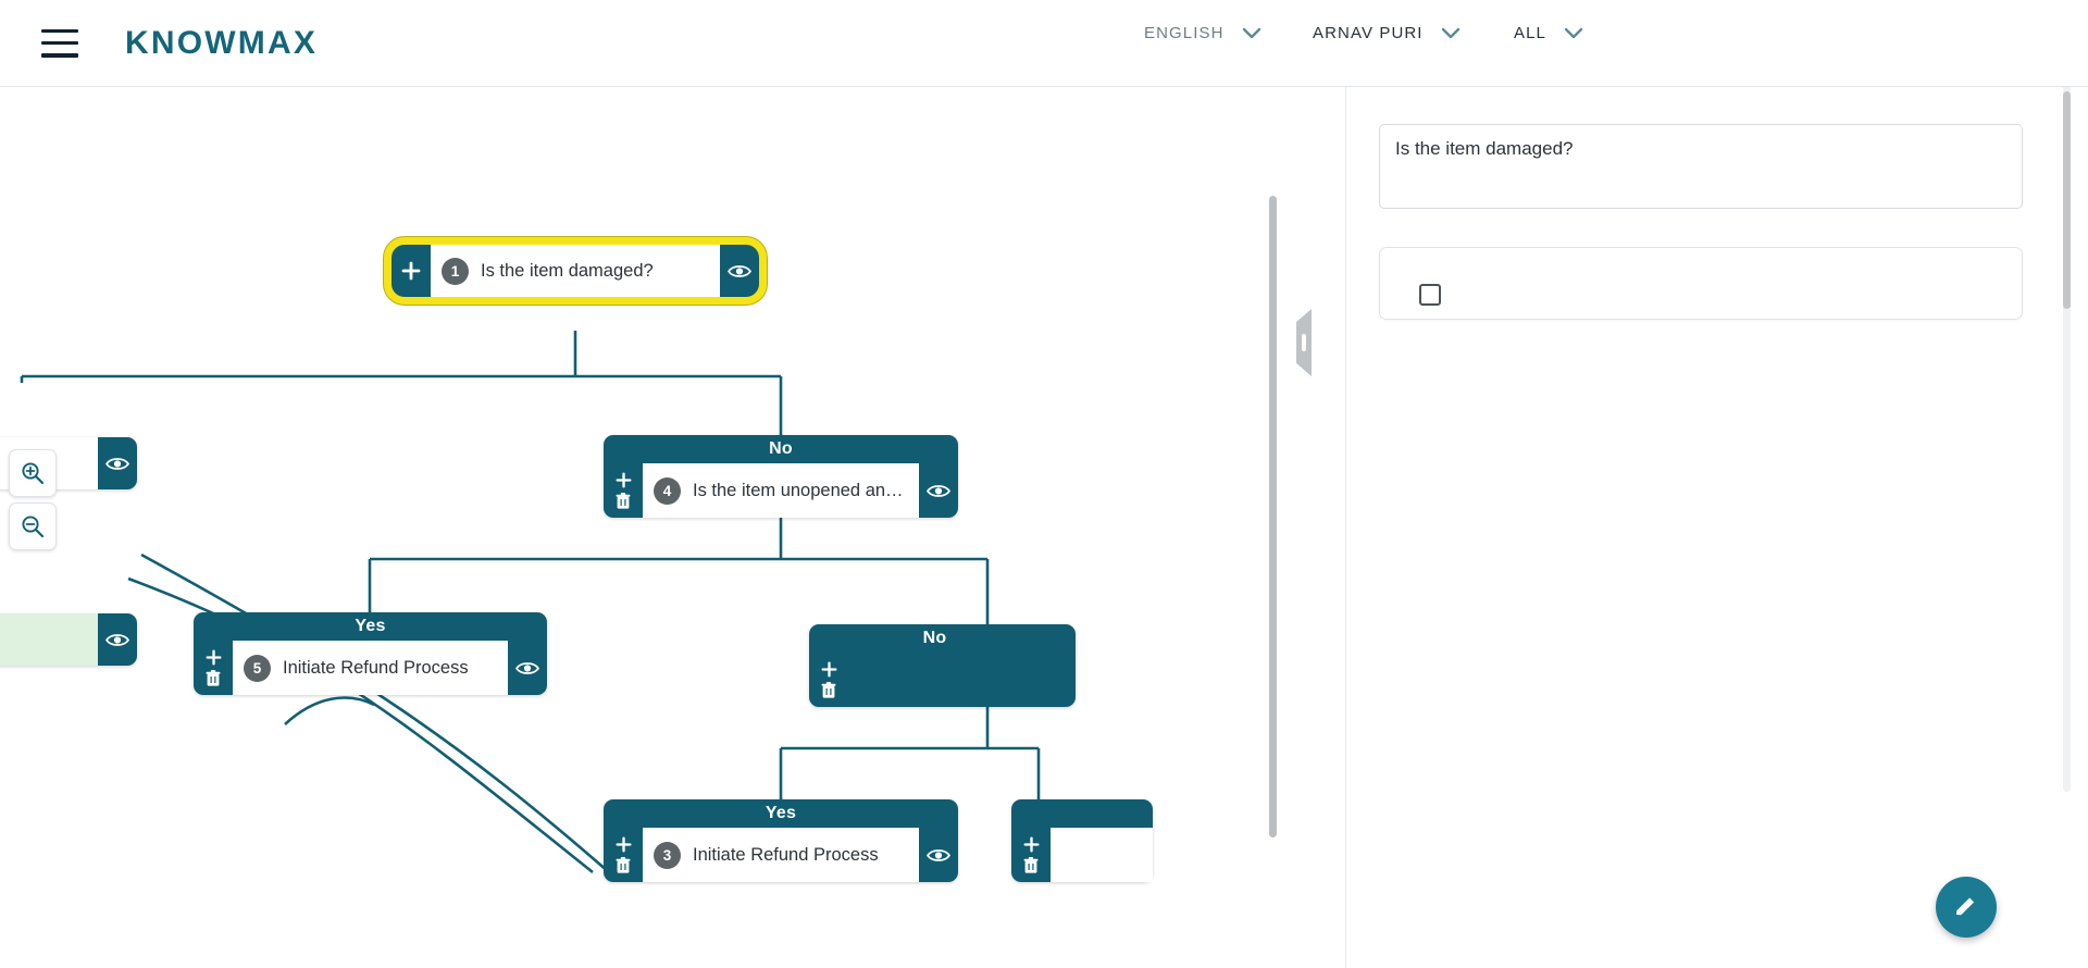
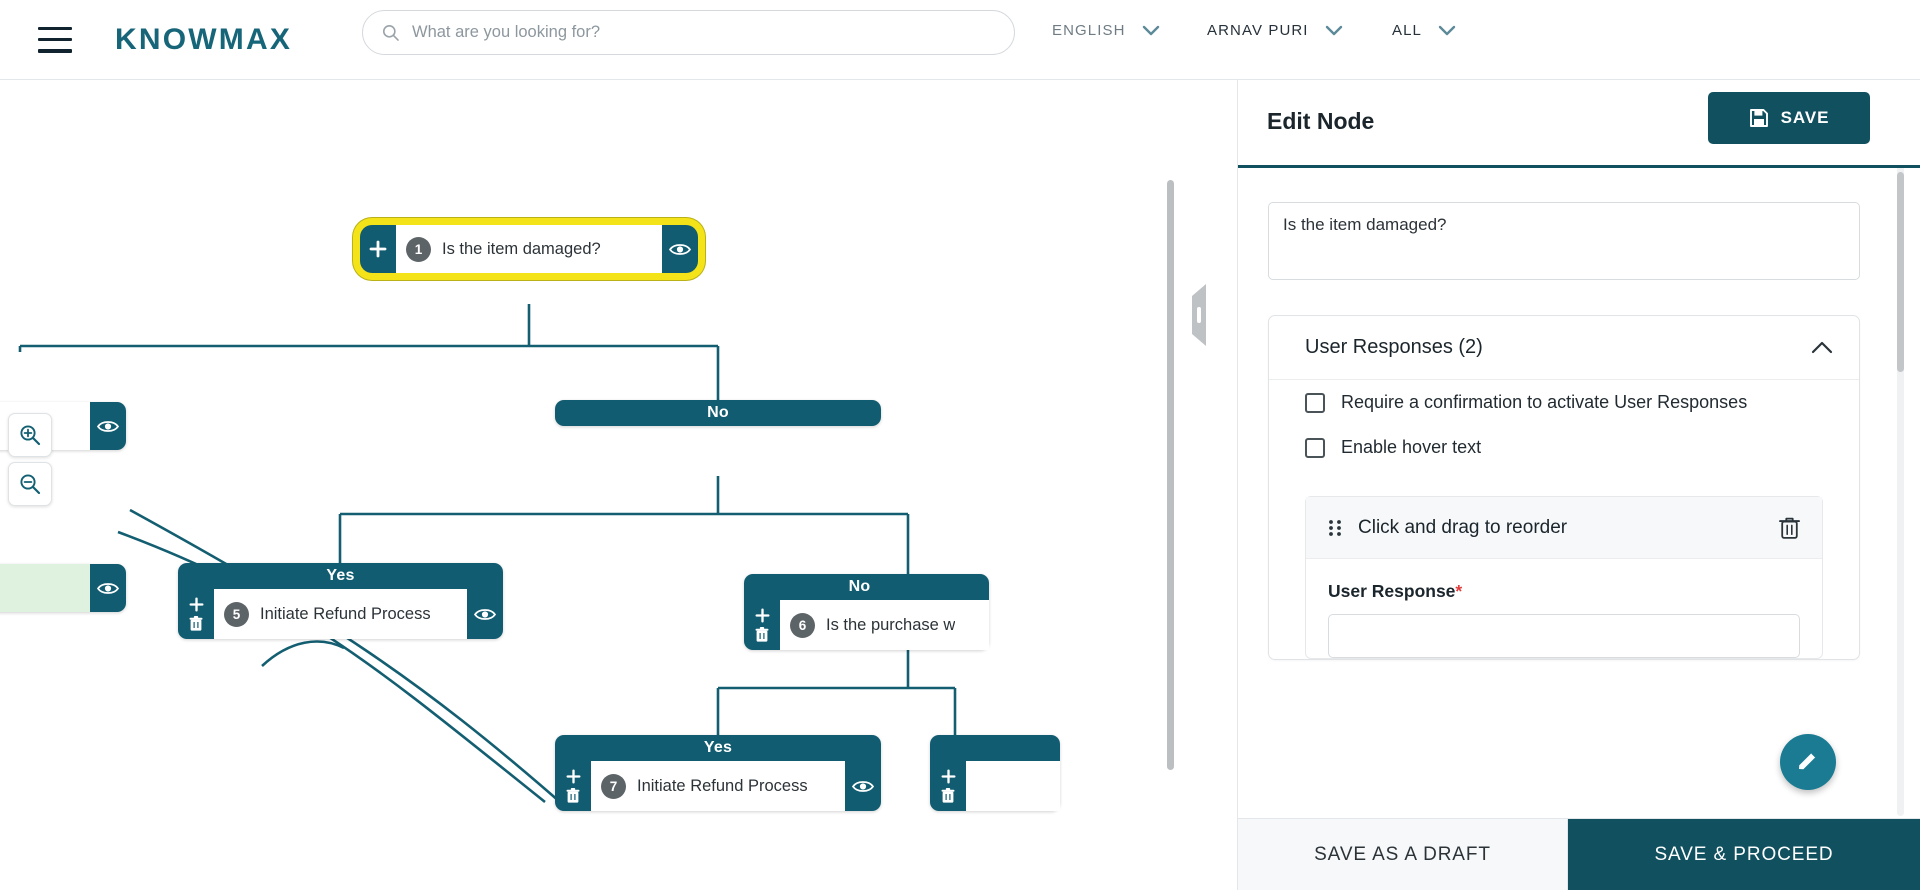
  KNOWMAX
+ What are you looking for?
  ENGLISH
  ARNAV PURI
  ALL
  1
  Is the item damaged?
  No
- 4
- Is the item unopened an…
  Yes
  5
  Initiate Refund Process
  No
+ 6
+ Is the purchase w
  Yes
- 3
+ 7
  Initiate Refund Process
+ Edit Node
+ SAVE
  Is the item damaged?
+ User Responses (2)
+ Require a confirmation to activate User Responses
+ Enable hover text
+ Click and drag to reorder
+ User Response*
+ SAVE AS A DRAFT
+ SAVE & PROCEED
